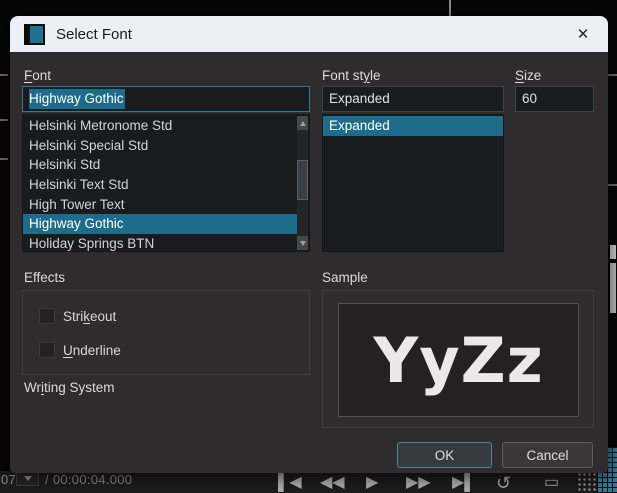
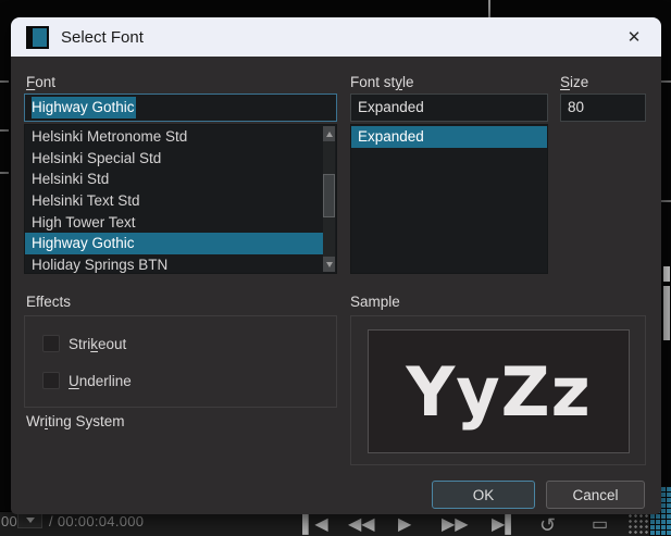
- 07
+ 00
  / 00:00:04.000
  ▌◀
  ◀◀
  ▶
  ▶▶
  ▶▌
  ↺
  ▭
  Select Font
  ✕
  Font
  Highway Gothic
  Helsinki Metronome Std
  Helsinki Special Std
  Helsinki Std
  Helsinki Text Std
  High Tower Text
  Highway Gothic
  Holiday Springs BTN
  Font style
  Expanded
  Expanded
  Size
- 60
+ 80
  Effects
  Strikeout
  Underline
  Writing System
  Sample
  YyZz
  OK
  Cancel
